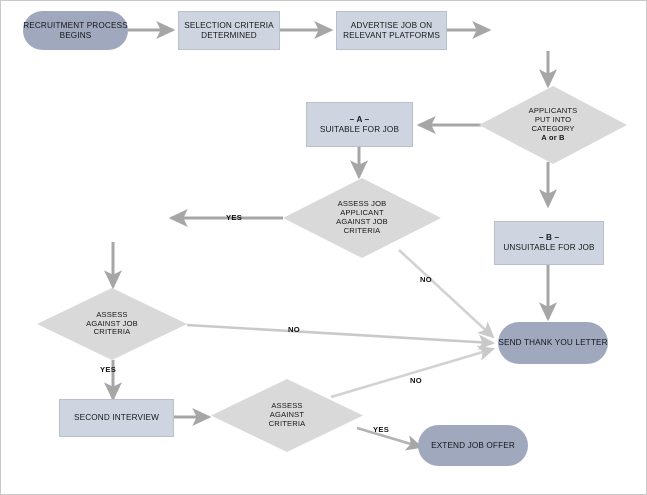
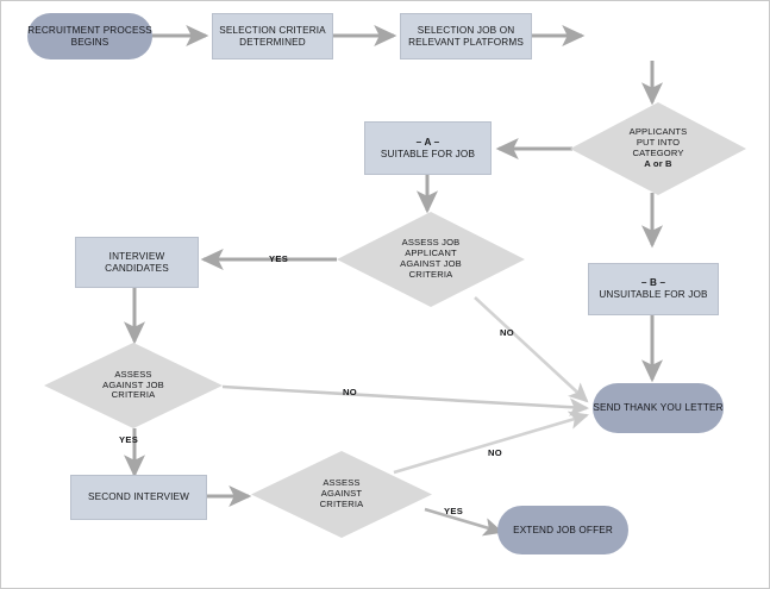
  RECRUITMENT PROCESS BEGINS
  SELECTION CRITERIA DETERMINED
- ADVERTISE JOB ON RELEVANT PLATFORMS
+ SELECTION JOB ON RELEVANT PLATFORMS
  APPLICANTS
  PUT INTO
  CATEGORY
  A or B
  – A –
  SUITABLE FOR JOB
  – B –
  UNSUITABLE FOR JOB
  ASSESS JOB
  APPLICANT
  AGAINST JOB
  CRITERIA
+ INTERVIEW CANDIDATES
  ASSESS
  AGAINST JOB
  CRITERIA
  SECOND INTERVIEW
  ASSESS
  AGAINST
  CRITERIA
  SEND THANK YOU LETTER
  EXTEND JOB OFFER
  YES
  NO
  YES
  NO
  NO
  YES
